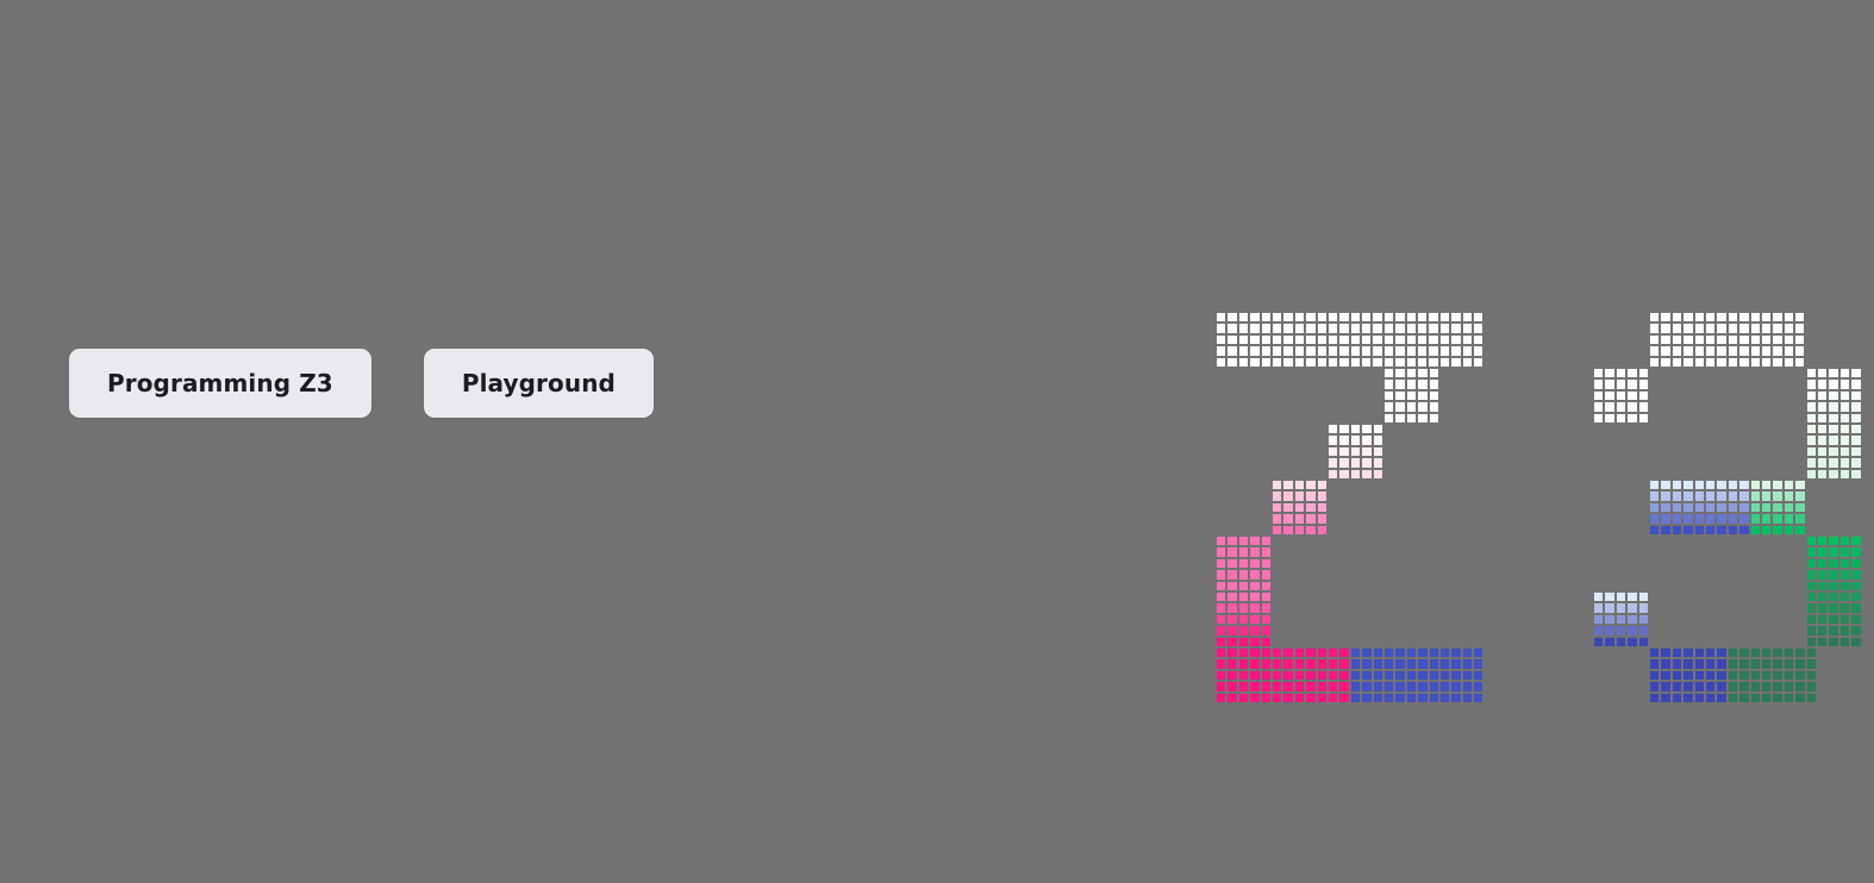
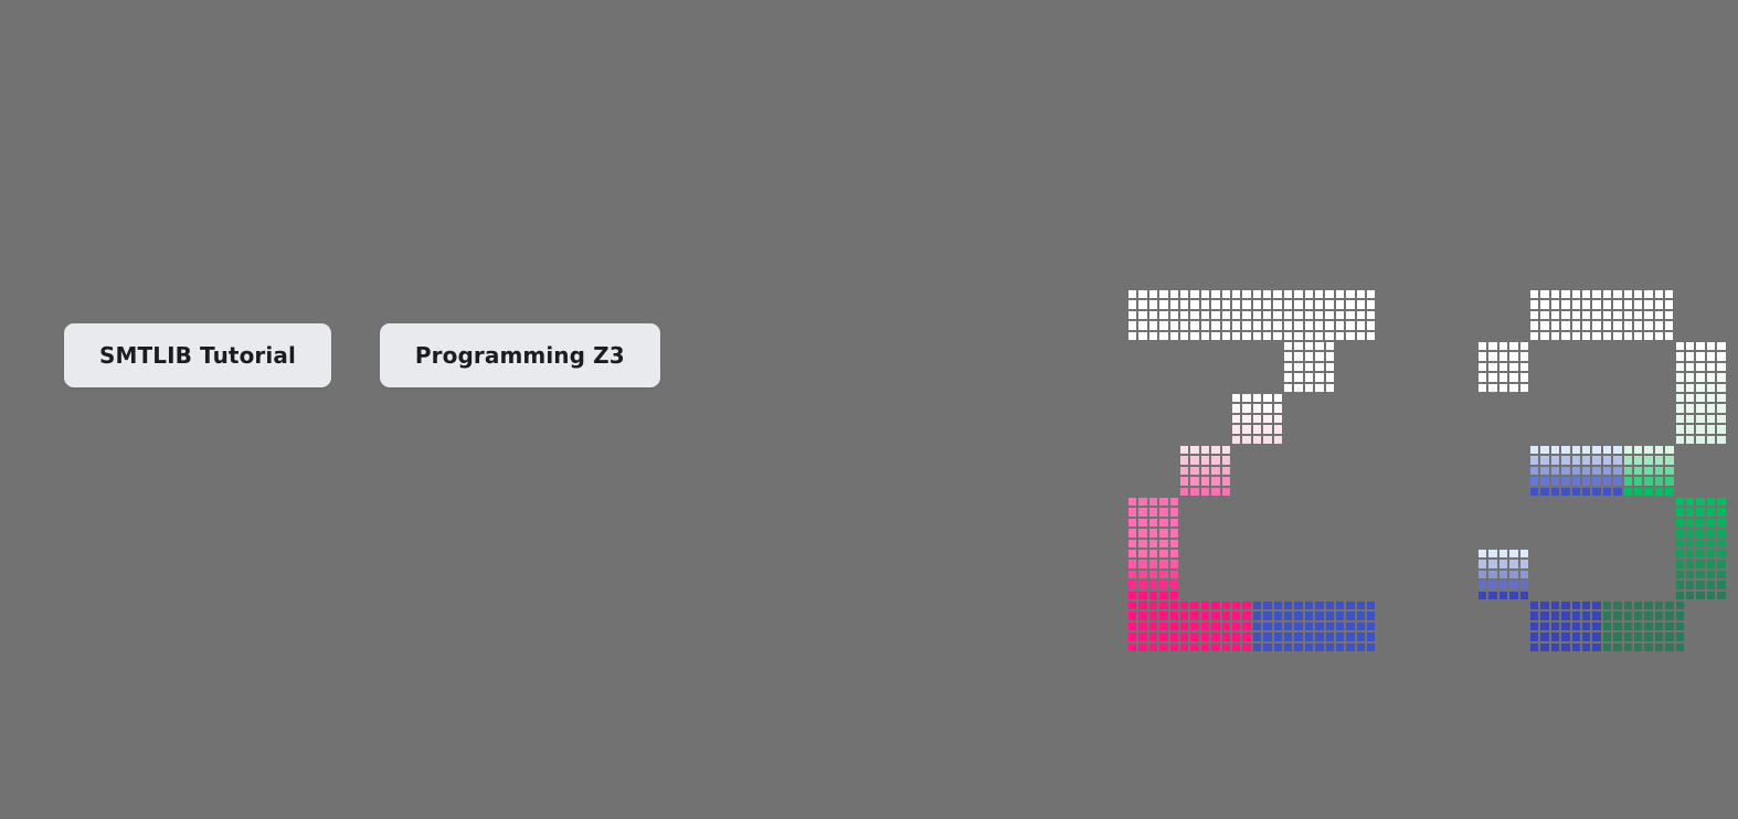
+ SMTLIB Tutorial
  Programming Z3
- Playground
